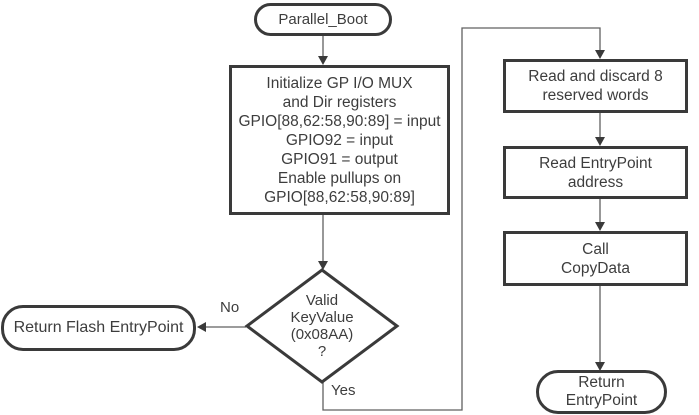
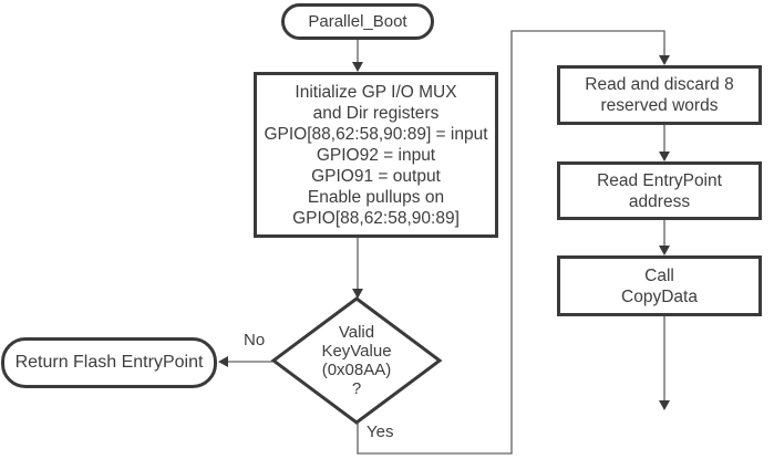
  Parallel_Boot
  Initialize GP I/O MUX
  and Dir registers
  GPIO[88,62:58,90:89] = input
  GPIO92 = input
  GPIO91 = output
  Enable pullups on
  GPIO[88,62:58,90:89]
  Valid
  KeyValue
  (0x08AA)
  ?
  Return Flash EntryPoint
  Read and discard 8
  reserved words
  Read EntryPoint
  address
  Call
  CopyData
- Return
- EntryPoint
  No
  Yes
